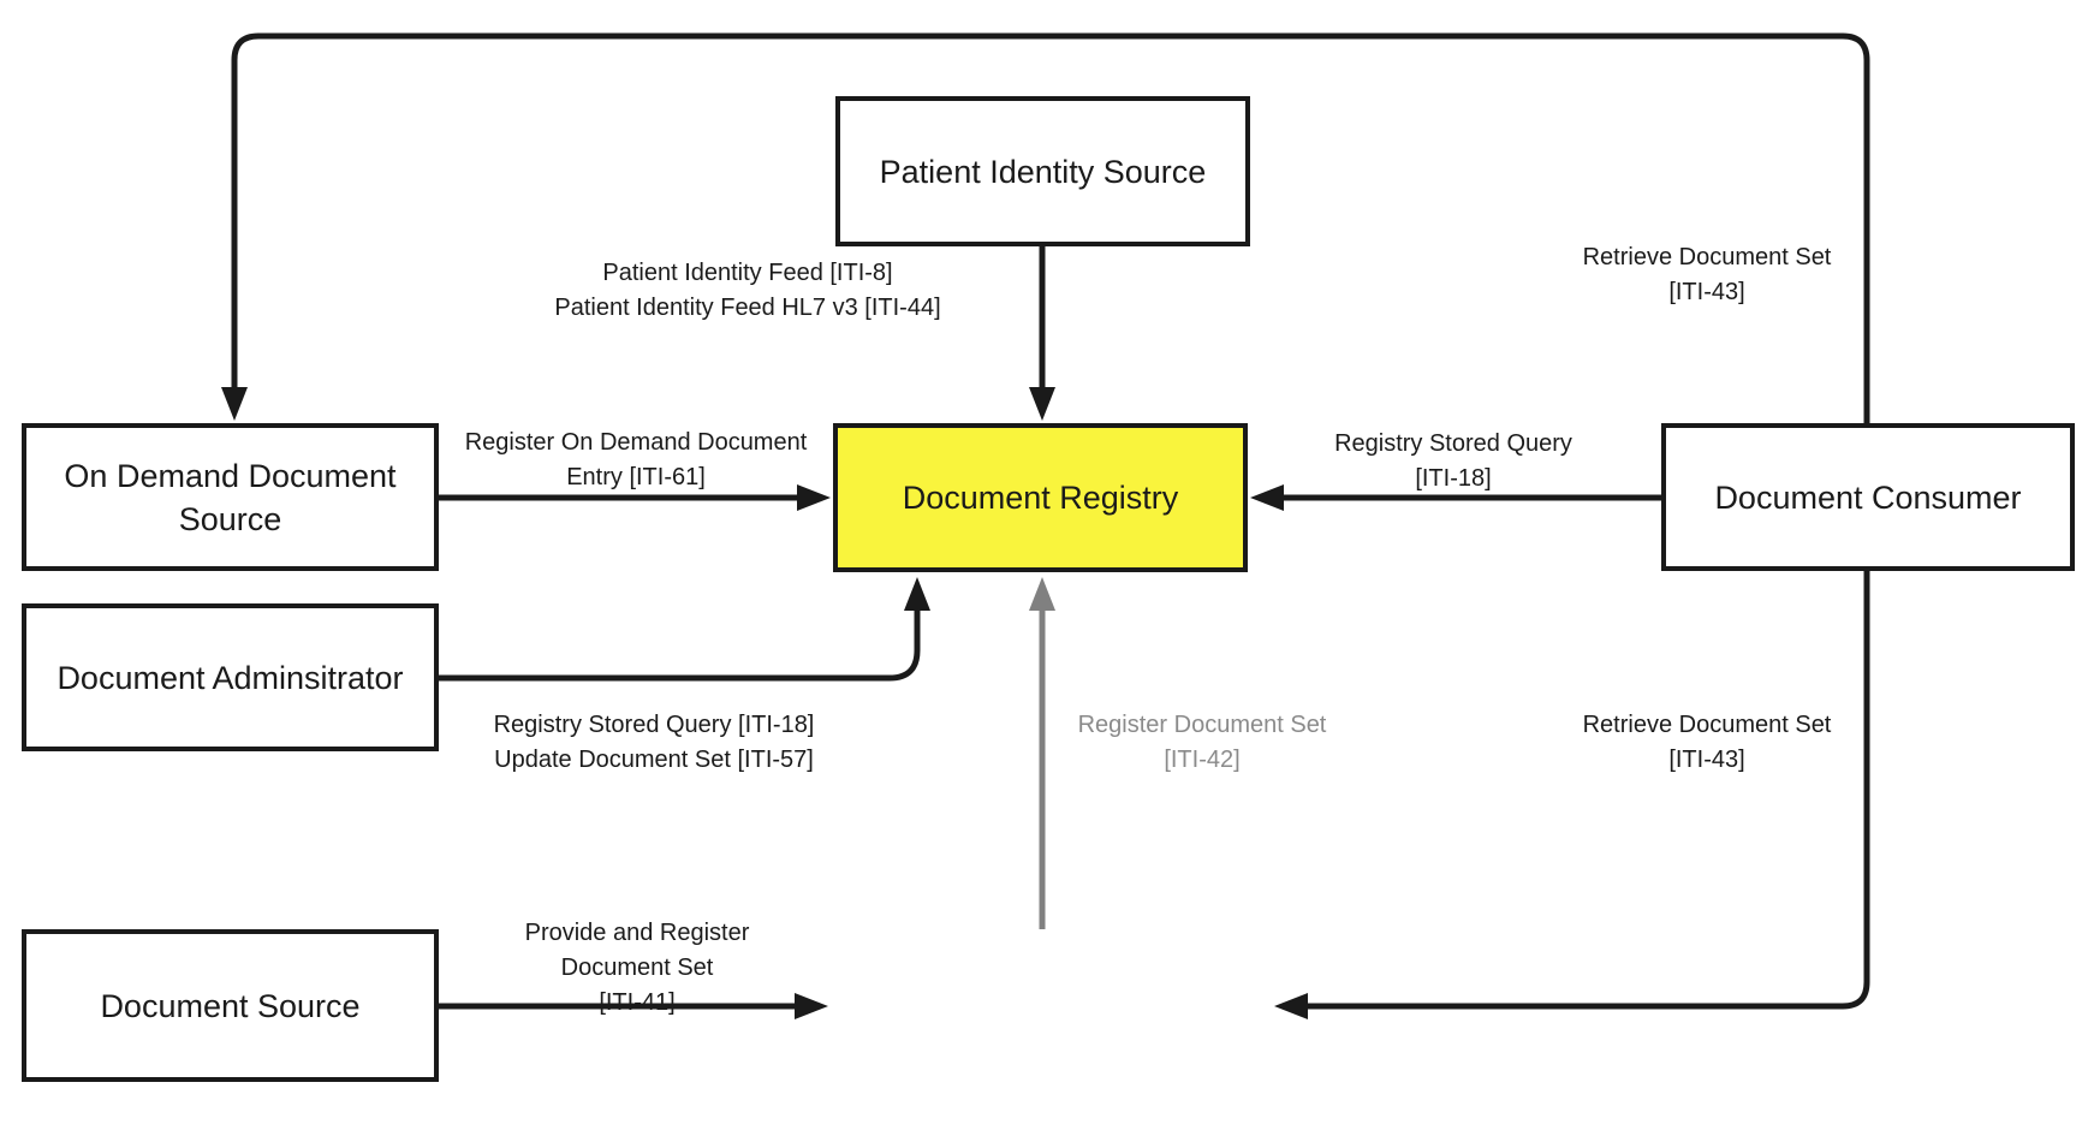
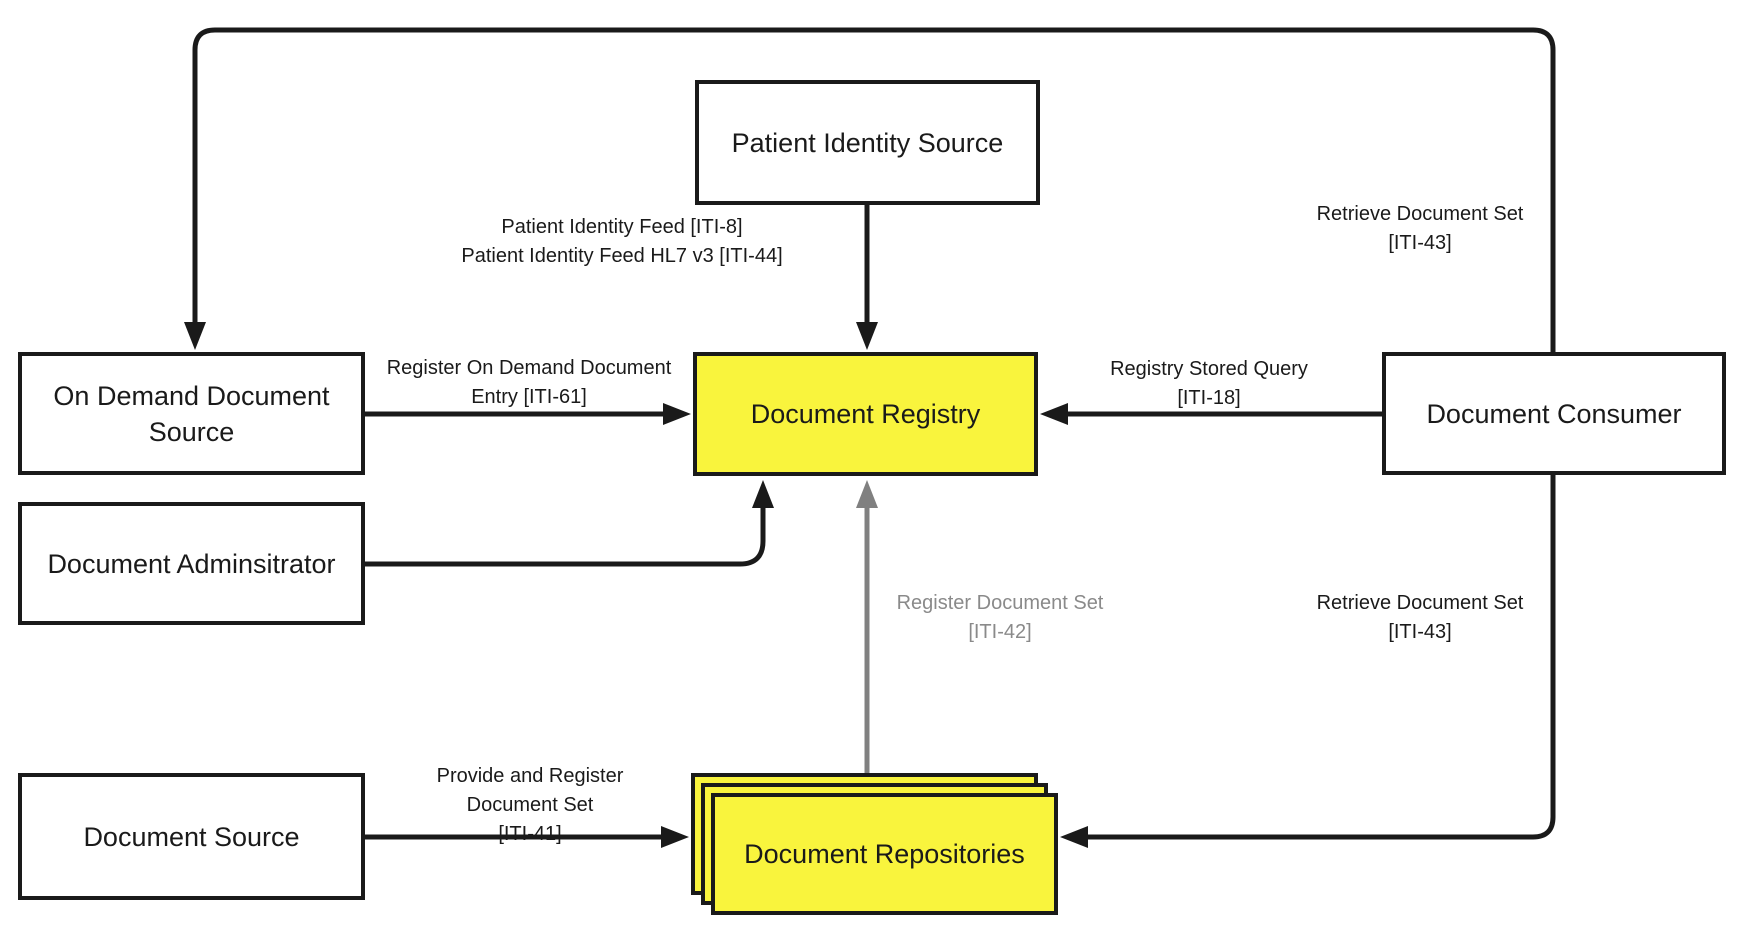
  Patient Identity Source
  On Demand Document
  Source
  Document Registry
  Document Consumer
  Document Adminsitrator
  Document Source
+ Document Repositories
  Patient Identity Feed [ITI-8]
  Patient Identity Feed HL7 v3 [ITI-44]
  Retrieve Document Set
  [ITI-43]
  Register On Demand Document
  Entry [ITI-61]
  Registry Stored Query
  [ITI-18]
- Registry Stored Query [ITI-18]
- Update Document Set [ITI-57]
  Register Document Set
  [ITI-42]
  Retrieve Document Set
  [ITI-43]
  Provide and Register
  Document Set
  [ITI-41]
